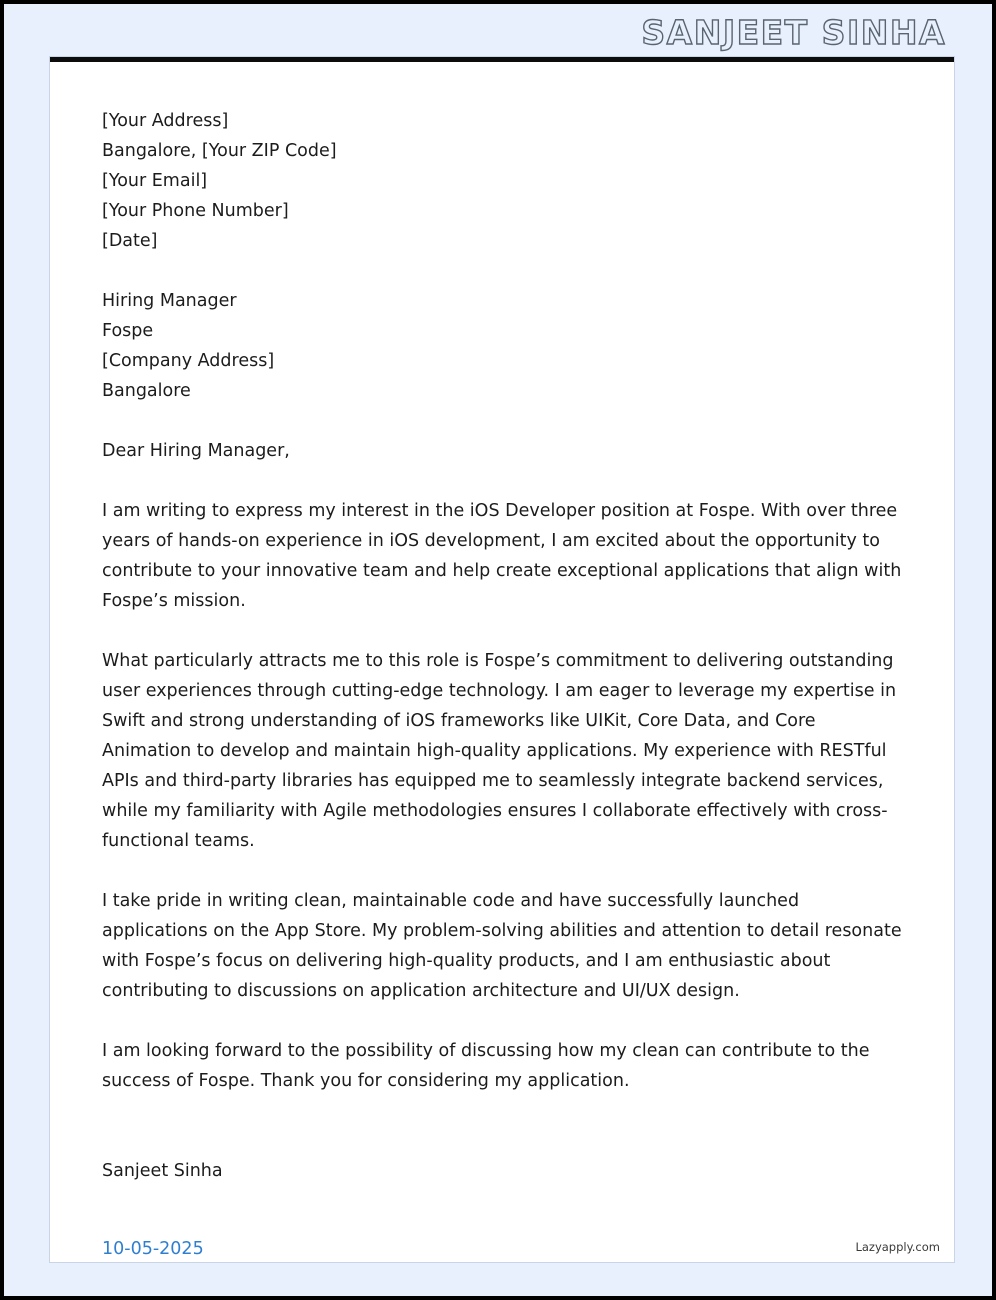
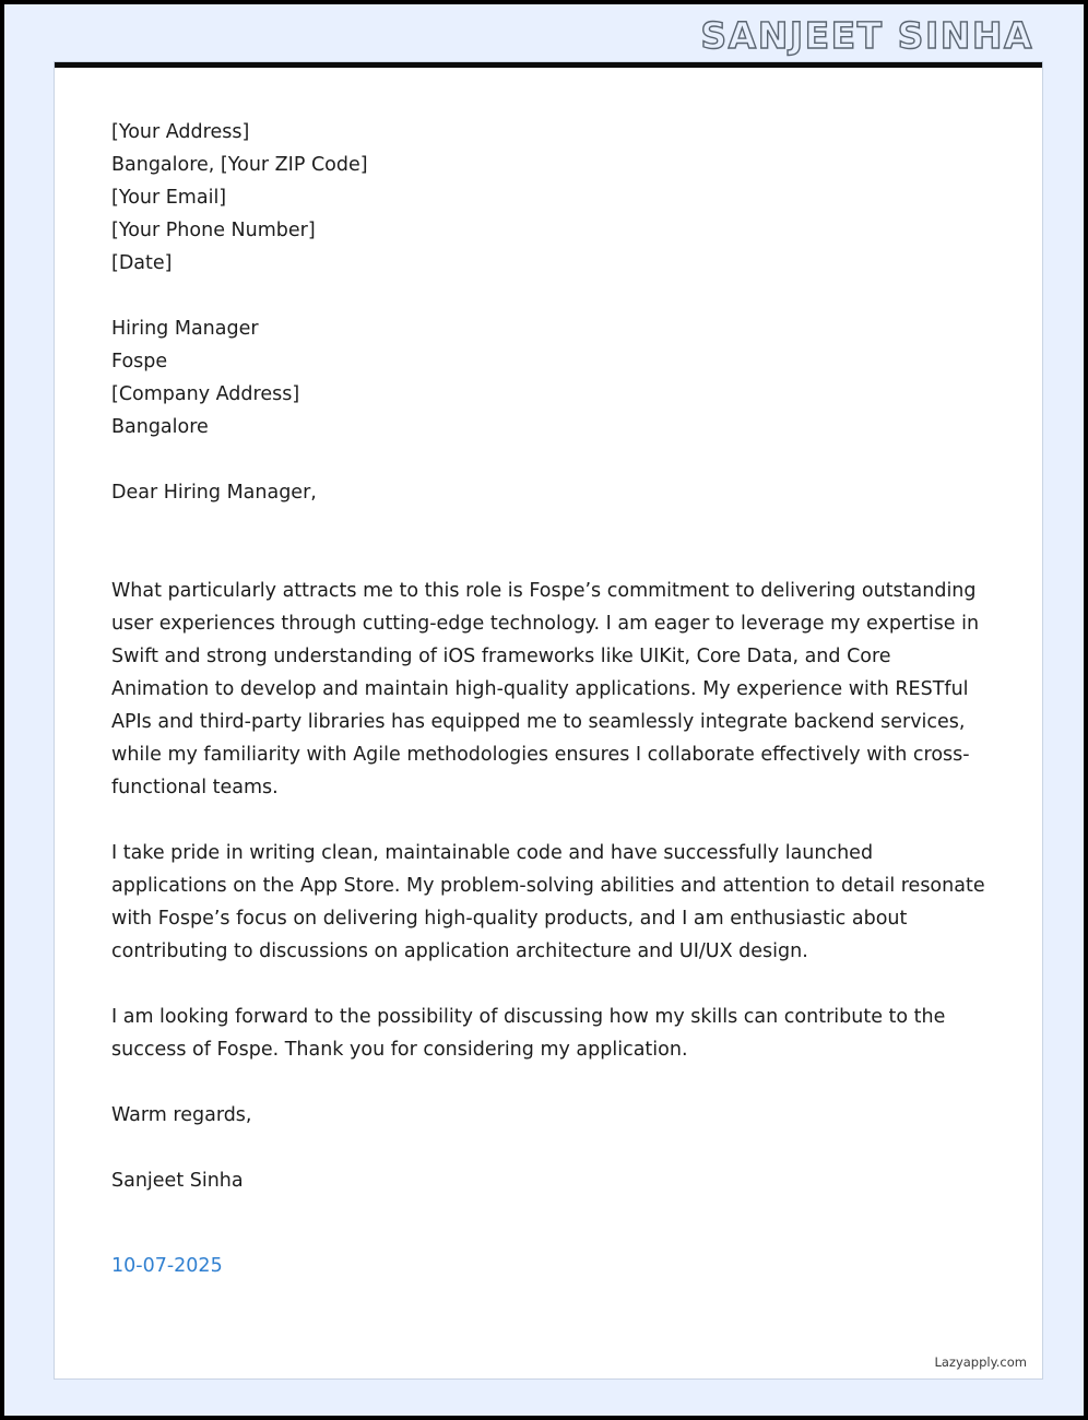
  SANJEET SINHA
  [Your Address]
  Bangalore, [Your ZIP Code]
  [Your Email]
  [Your Phone Number]
  [Date]
  Hiring Manager
  Fospe
  [Company Address]
  Bangalore
  Dear Hiring Manager,
- I am writing to express my interest in the iOS Developer position at Fospe. With over three years of hands-on experience in iOS development, I am excited about the opportunity to contribute to your innovative team and help create exceptional applications that align with Fospe’s mission.
  What particularly attracts me to this role is Fospe’s commitment to delivering outstanding user experiences through cutting-edge technology. I am eager to leverage my expertise in Swift and strong understanding of iOS frameworks like UIKit, Core Data, and Core Animation to develop and maintain high-quality applications. My experience with RESTful APIs and third-party libraries has equipped me to seamlessly integrate backend services, while my familiarity with Agile methodologies ensures I collaborate effectively with cross-functional teams.
  I take pride in writing clean, maintainable code and have successfully launched applications on the App Store. My problem-solving abilities and attention to detail resonate with Fospe’s focus on delivering high-quality products, and I am enthusiastic about contributing to discussions on application architecture and UI/UX design.
- I am looking forward to the possibility of discussing how my clean can contribute to the success of Fospe. Thank you for considering my application.
+ I am looking forward to the possibility of discussing how my skills can contribute to the success of Fospe. Thank you for considering my application.
+ Warm regards,
  Sanjeet Sinha
- 10-05-2025
+ 10-07-2025
  Lazyapply.com
